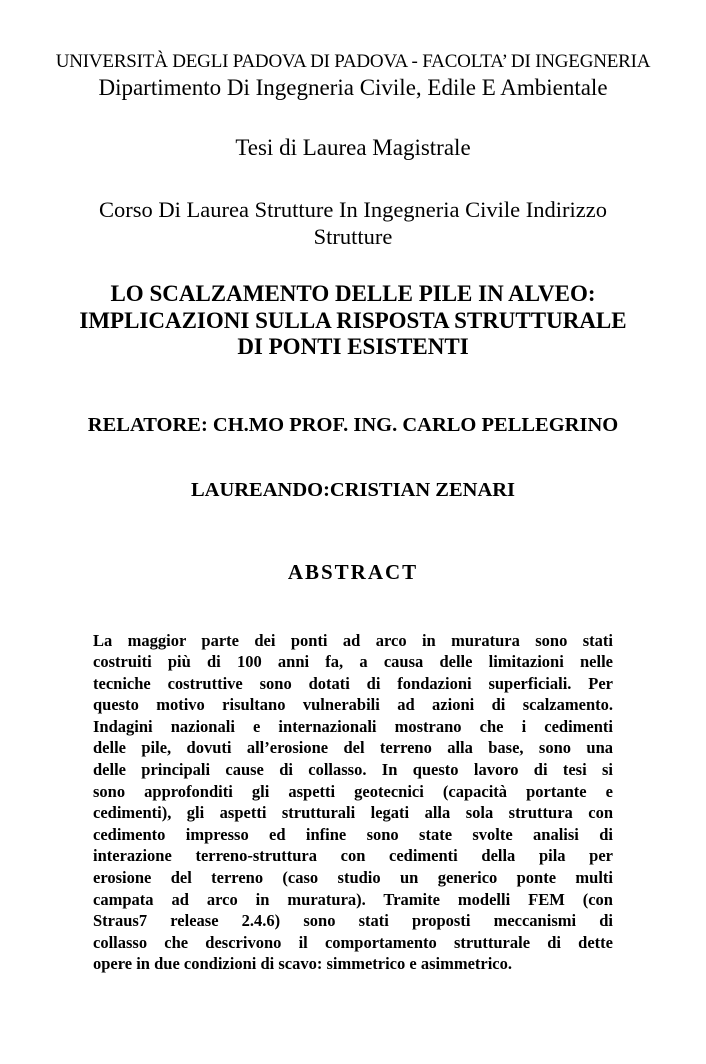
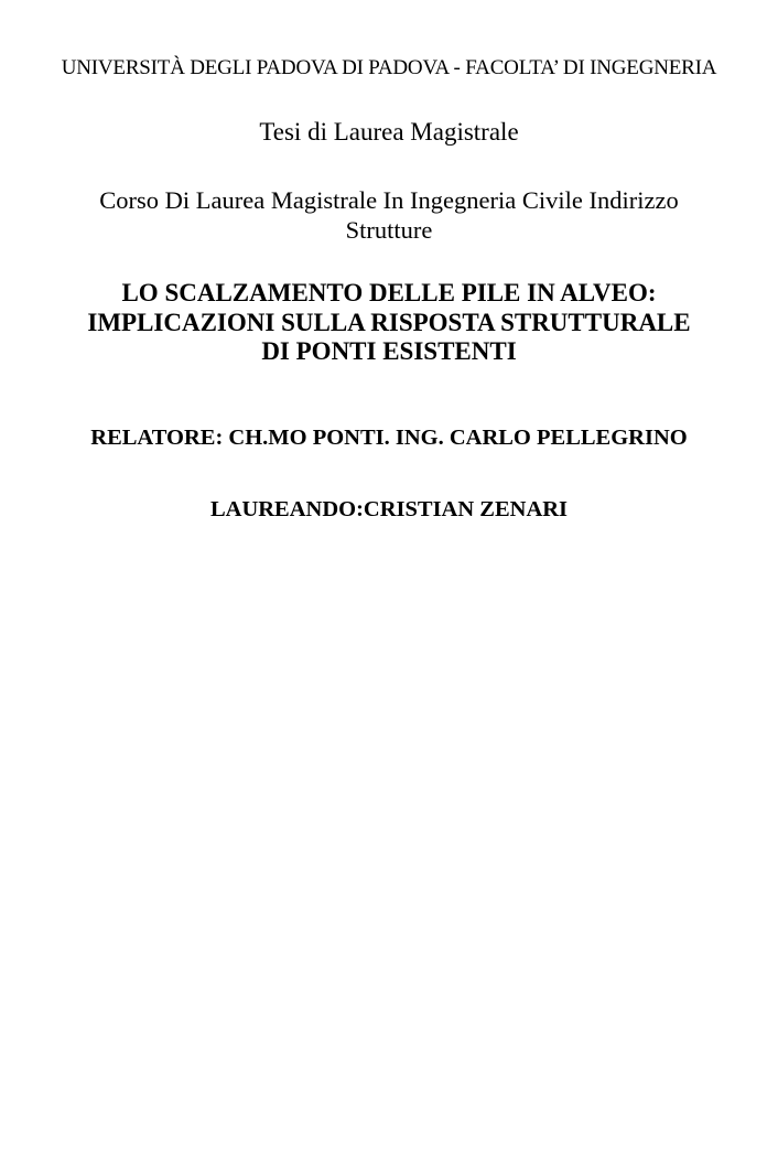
  UNIVERSITÀ DEGLI PADOVA DI PADOVA - FACOLTA’ DI INGEGNERIA
- Dipartimento Di Ingegneria Civile, Edile E Ambientale
  Tesi di Laurea Magistrale
- Corso Di Laurea Strutture In Ingegneria Civile Indirizzo
+ Corso Di Laurea Magistrale In Ingegneria Civile Indirizzo
  Strutture
  LO SCALZAMENTO DELLE PILE IN ALVEO:
  IMPLICAZIONI SULLA RISPOSTA STRUTTURALE
  DI PONTI ESISTENTI
- RELATORE: CH.MO PROF. ING. CARLO PELLEGRINO
+ RELATORE: CH.MO PONTI. ING. CARLO PELLEGRINO
  LAUREANDO:CRISTIAN ZENARI
- ABSTRACT
- La maggior parte dei ponti ad arco in muratura sono stati
- costruiti più di 100 anni fa, a causa delle limitazioni nelle
- tecniche costruttive sono dotati di fondazioni superficiali. Per
- questo motivo risultano vulnerabili ad azioni di scalzamento.
- Indagini nazionali e internazionali mostrano che i cedimenti
- delle pile, dovuti all’erosione del terreno alla base, sono una
- delle principali cause di collasso. In questo lavoro di tesi si
- sono approfonditi gli aspetti geotecnici (capacità portante e
- cedimenti), gli aspetti strutturali legati alla sola struttura con
- cedimento impresso ed infine sono state svolte analisi di
- interazione terreno-struttura con cedimenti della pila per
- erosione del terreno (caso studio un generico ponte multi
- campata ad arco in muratura). Tramite modelli FEM (con
- Straus7 release 2.4.6) sono stati proposti meccanismi di
- collasso che descrivono il comportamento strutturale di dette
- opere in due condizioni di scavo: simmetrico e asimmetrico.
